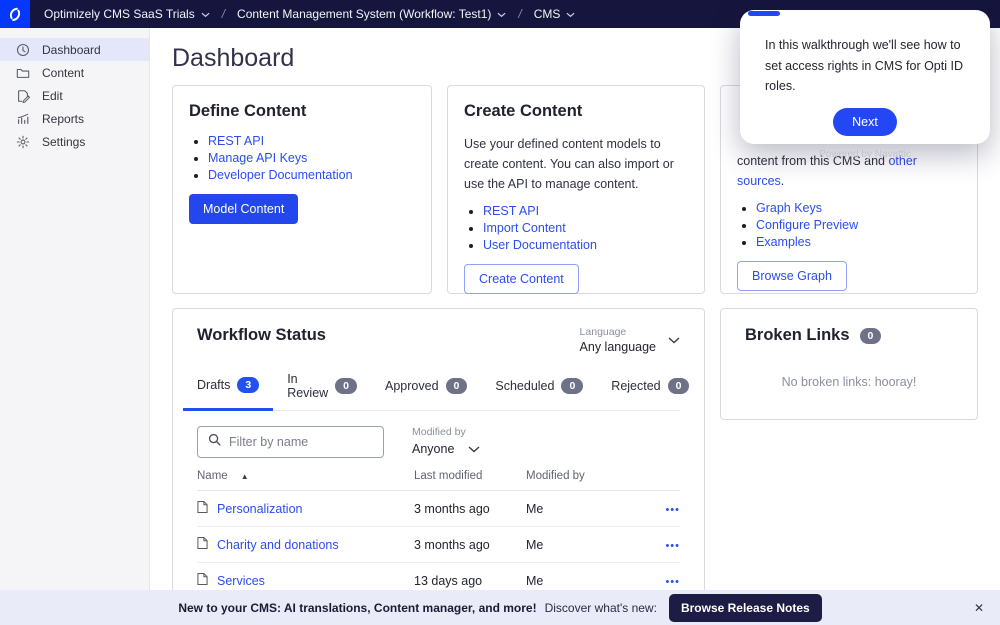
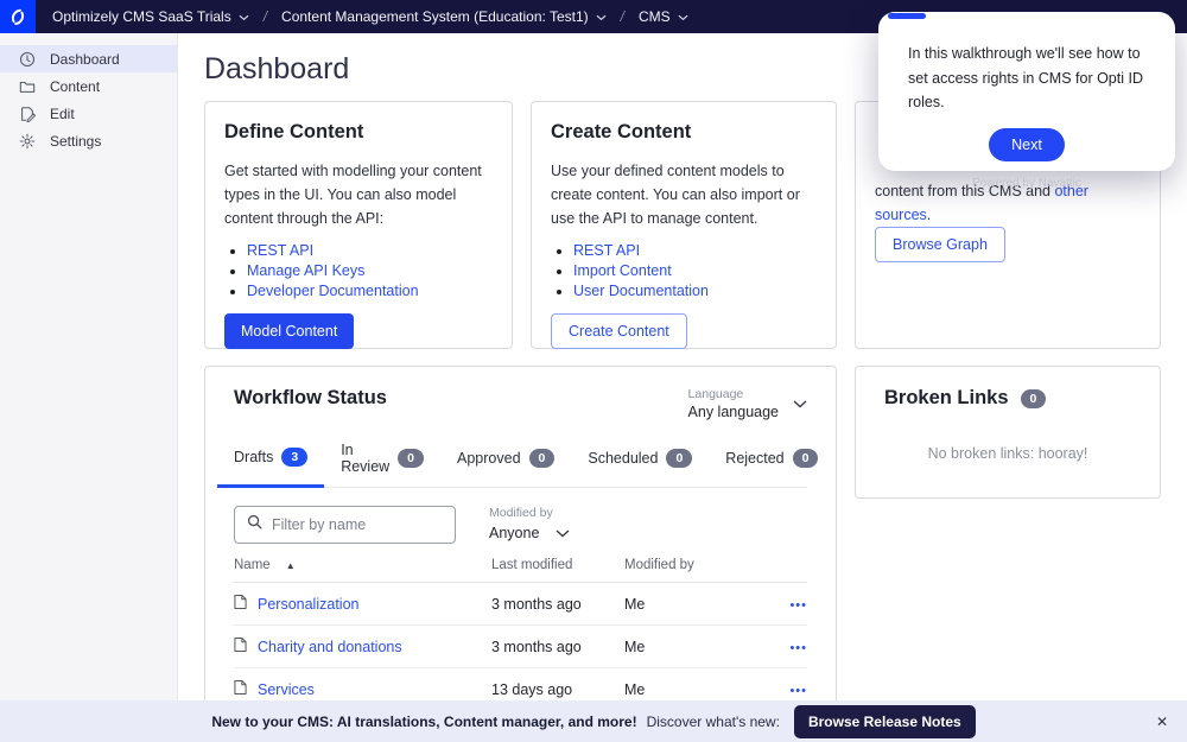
  Optimizely CMS SaaS Trials
  /
- Content Management System (Workflow: Test1)
+ Content Management System (Education: Test1)
  /
  CMS
  Dashboard
  Content
  Edit
- Reports
  Settings
  Dashboard
  Define Content
+ Get started with modelling your content types in the UI. You can also model content through the API:
  REST API
  Manage API Keys
  Developer Documentation
  Model Content
  Create Content
  Use your defined content models to create content. You can also import or use the API to manage content.
  REST API
  Import Content
  User Documentation
  Create Content
  content from this CMS and other sources.
- Graph Keys
- Configure Preview
- Examples
  Browse Graph
  Workflow Status
  Language
  Any language
  Drafts
  3
  In Review
  0
  Approved
  0
  Scheduled
  0
  Rejected
  0
  Filter by name
  Modified by
  Anyone
  Name
  ▲
  Last modified
  Modified by
  Personalization
  3 months ago
  Me
  •••
  Charity and donations
  3 months ago
  Me
  •••
  Services
  13 days ago
  Me
  •••
  Broken Links
  0
  No broken links: hooray!
  New to your CMS: AI translations, Content manager, and more!
  Discover what's new:
  Browse Release Notes
  ✕
  In this walkthrough we'll see how to set access rights in CMS for Opti ID roles.
  Next
  Powered by Navattic
